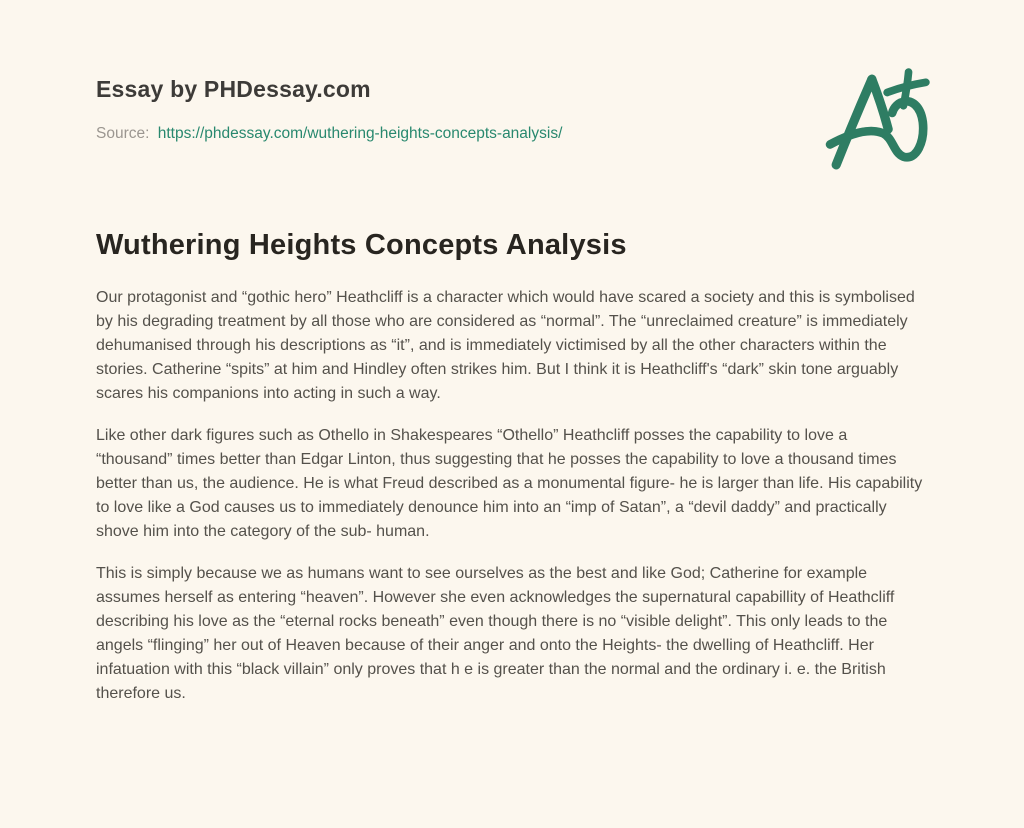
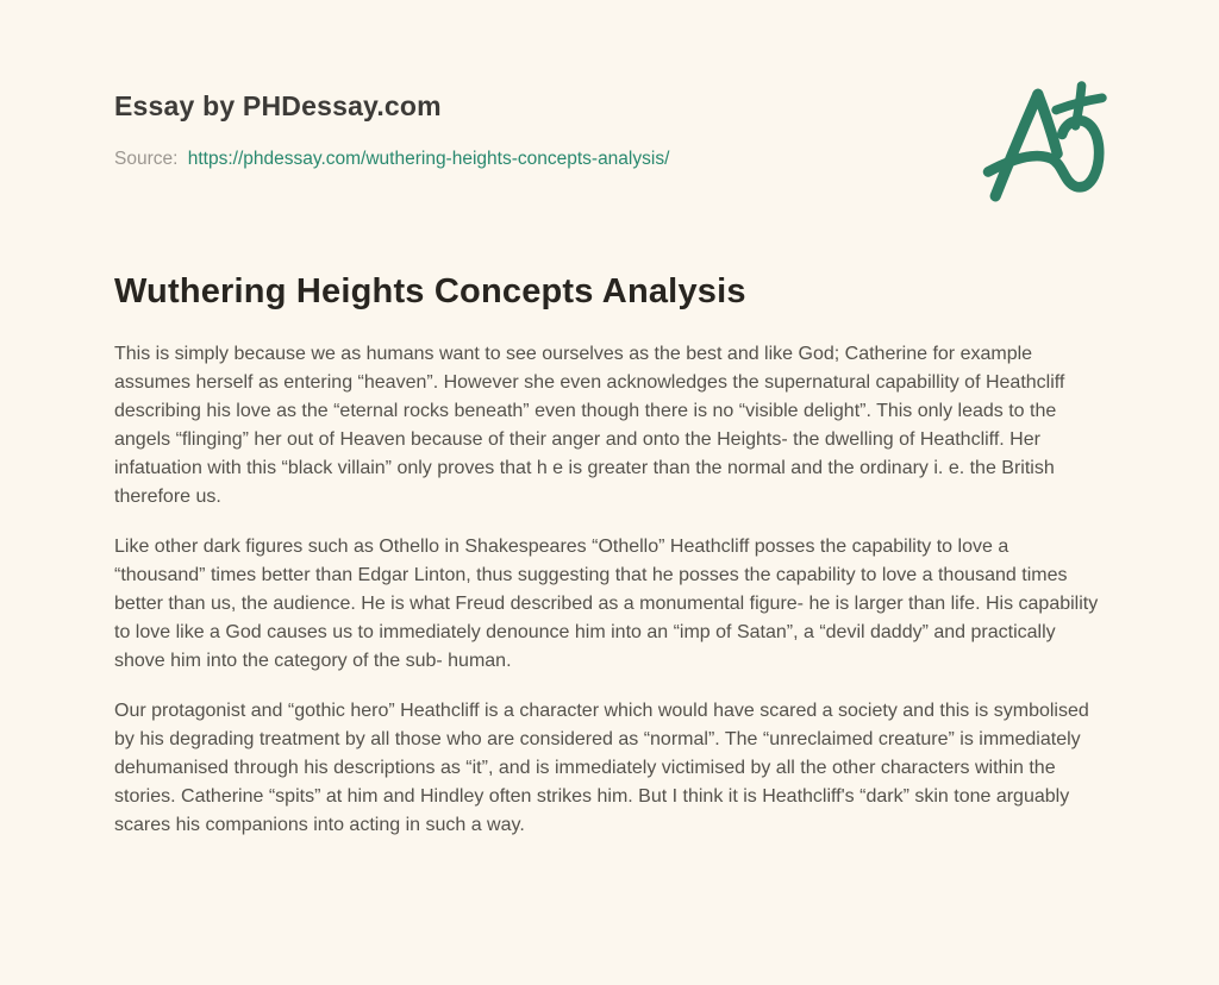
  Essay by PHDessay.com
  Source: https://phdessay.com/wuthering-heights-concepts-analysis/
  Wuthering Heights Concepts Analysis
- Our protagonist and “gothic hero” Heathcliff is a character which would have scared a society and this is symbolised by his degrading treatment by all those who are considered as “normal”. The “unreclaimed creature” is immediately dehumanised through his descriptions as “it”, and is immediately victimised by all the other characters within the stories. Catherine “spits” at him and Hindley often strikes him. But I think it is Heathcliff's “dark” skin tone arguably scares his companions into acting in such a way.
+ This is simply because we as humans want to see ourselves as the best and like God; Catherine for example assumes herself as entering “heaven”. However she even acknowledges the supernatural capabillity of Heathcliff describing his love as the “eternal rocks beneath” even though there is no “visible delight”. This only leads to the angels “flinging” her out of Heaven because of their anger and onto the Heights- the dwelling of Heathcliff. Her infatuation with this “black villain” only proves that h e is greater than the normal and the ordinary i. e. the British therefore us.
  Like other dark figures such as Othello in Shakespeares “Othello” Heathcliff posses the capability to love a “thousand” times better than Edgar Linton, thus suggesting that he posses the capability to love a thousand times better than us, the audience. He is what Freud described as a monumental figure- he is larger than life. His capability to love like a God causes us to immediately denounce him into an “imp of Satan”, a “devil daddy” and practically shove him into the category of the sub- human.
- This is simply because we as humans want to see ourselves as the best and like God; Catherine for example assumes herself as entering “heaven”. However she even acknowledges the supernatural capabillity of Heathcliff describing his love as the “eternal rocks beneath” even though there is no “visible delight”. This only leads to the angels “flinging” her out of Heaven because of their anger and onto the Heights- the dwelling of Heathcliff. Her infatuation with this “black villain” only proves that h e is greater than the normal and the ordinary i. e. the British therefore us.
+ Our protagonist and “gothic hero” Heathcliff is a character which would have scared a society and this is symbolised by his degrading treatment by all those who are considered as “normal”. The “unreclaimed creature” is immediately dehumanised through his descriptions as “it”, and is immediately victimised by all the other characters within the stories. Catherine “spits” at him and Hindley often strikes him. But I think it is Heathcliff's “dark” skin tone arguably scares his companions into acting in such a way.
